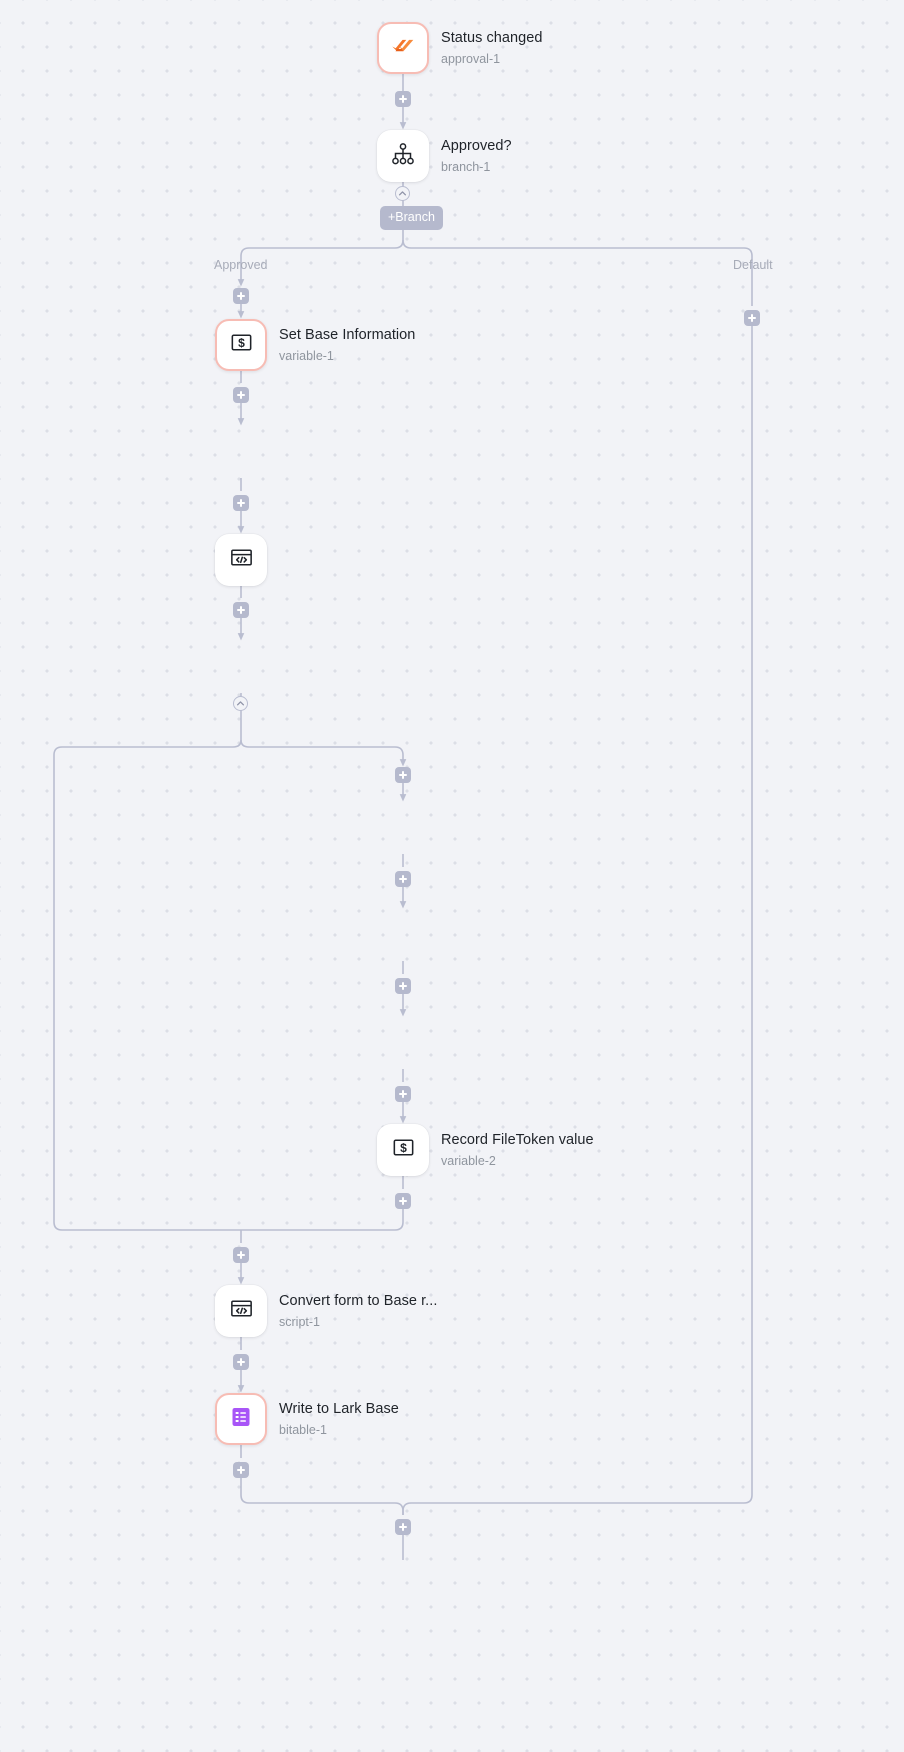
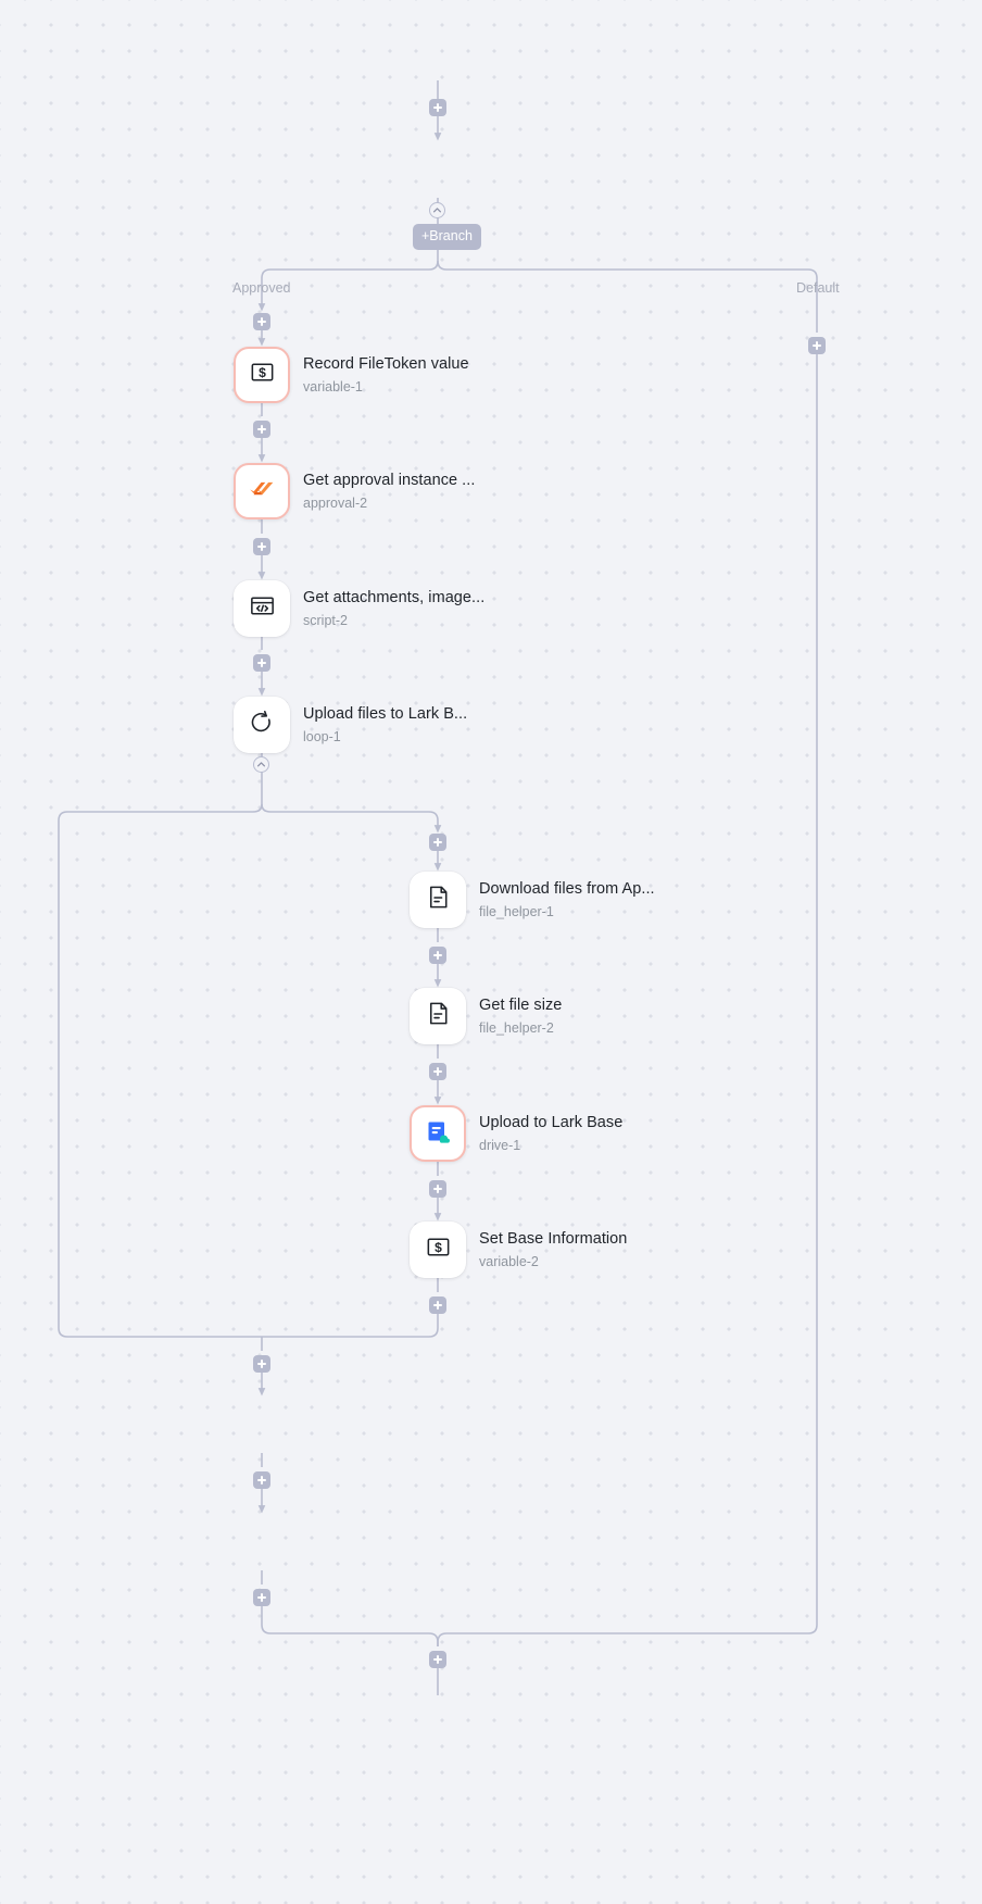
- Status changed
- approval-1
- Approved?
- branch-1
  $
- Set Base Information
+ Record FileToken value
  variable-1
+ Get approval instance ...
+ approval-2
+ Get attachments, image...
+ script-2
+ Upload files to Lark B...
+ loop-1
+ Download files from Ap...
+ file_helper-1
+ Get file size
+ file_helper-2
+ Upload to Lark Base
+ drive-1
  $
- Record FileToken value
+ Set Base Information
  variable-2
- Convert form to Base r...
- script-1
- Write to Lark Base
- bitable-1
  +Branch
  Approved
  Default
